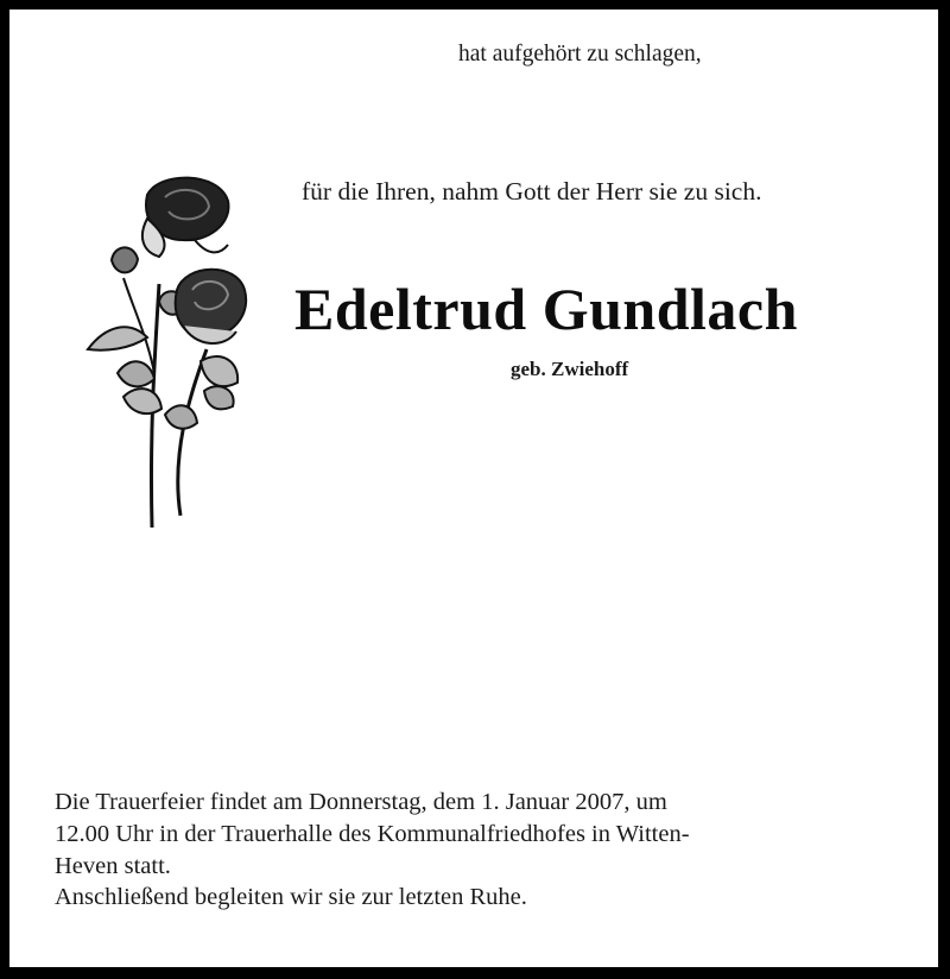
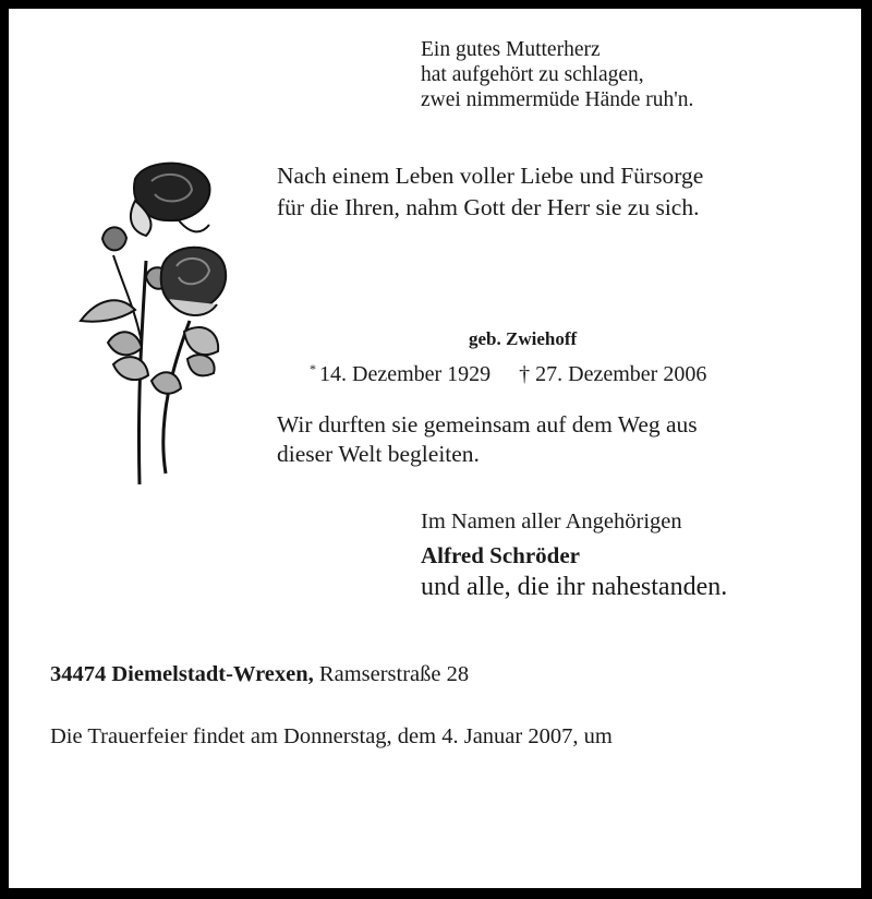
+ Ein gutes Mutterherz
  hat aufgehört zu schlagen,
+ zwei nimmermüde Hände ruh'n.
+ Nach einem Leben voller Liebe und Fürsorge
  für die Ihren, nahm Gott der Herr sie zu sich.
- Edeltrud Gundlach
  geb. Zwiehoff
+ * 14. Dezember 1929 † 27. Dezember 2006
+ Wir durften sie gemeinsam auf dem Weg aus
+ dieser Welt begleiten.
+ Im Namen aller Angehörigen
+ Alfred Schröder
+ und alle, die ihr nahestanden.
+ 34474 Diemelstadt-Wrexen, Ramserstraße 28
- Die Trauerfeier findet am Donnerstag, dem 1. Januar 2007, um
+ Die Trauerfeier findet am Donnerstag, dem 4. Januar 2007, um
- 12.00 Uhr in der Trauerhalle des Kommunalfriedhofes in Witten-
- Heven statt.
- Anschließend begleiten wir sie zur letzten Ruhe.
